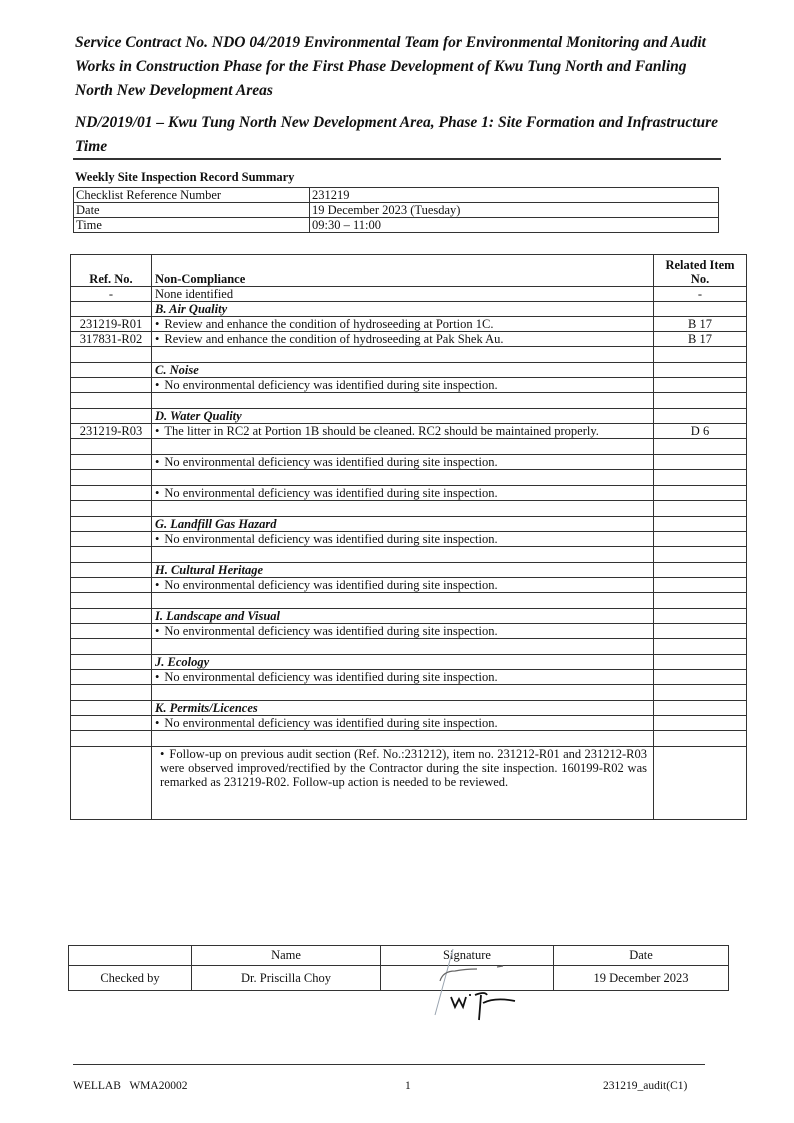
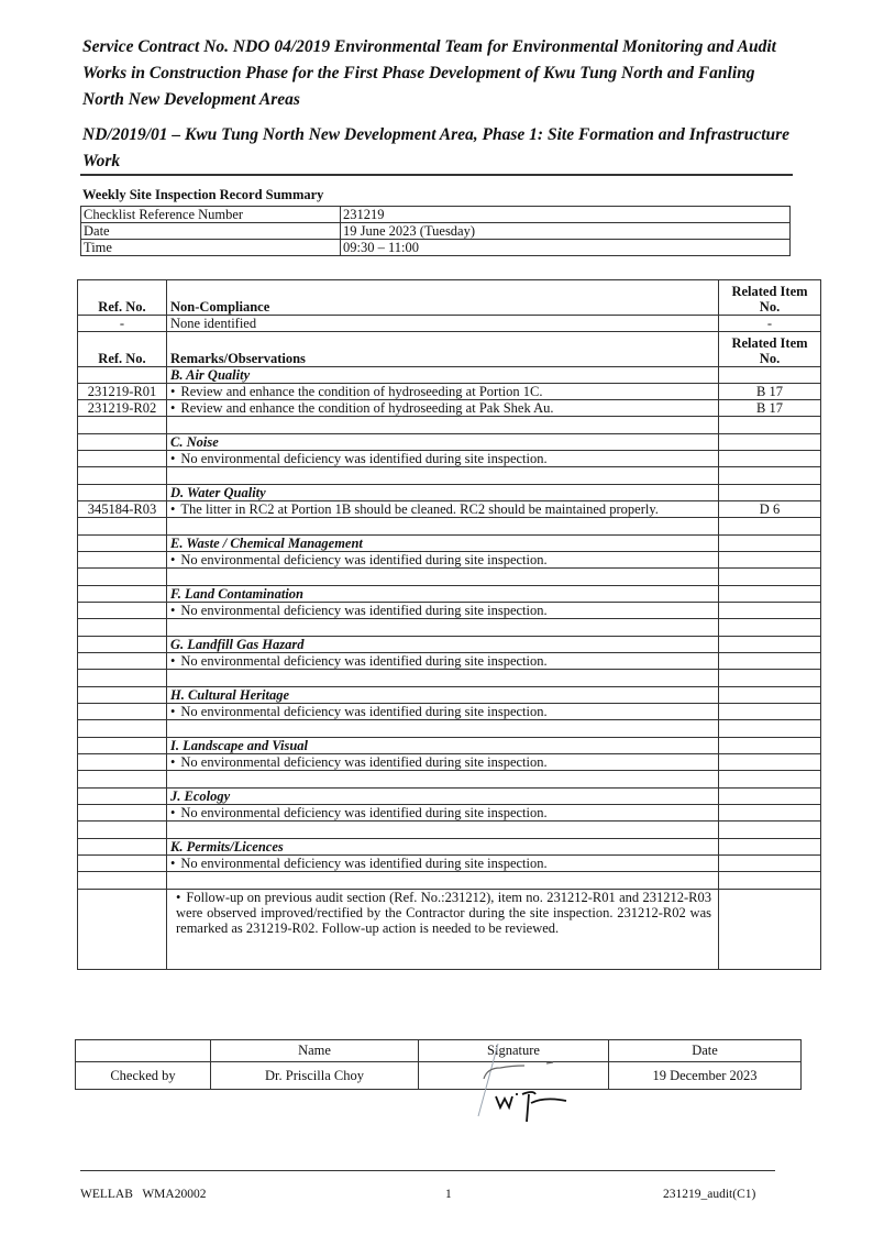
  Service Contract No. NDO 04/2019 Environmental Team for Environmental Monitoring and Audit Works in Construction Phase for the First Phase Development of Kwu Tung North and Fanling North New Development Areas
- ND/2019/01 – Kwu Tung North New Development Area, Phase 1: Site Formation and Infrastructure Time
+ ND/2019/01 – Kwu Tung North New Development Area, Phase 1: Site Formation and Infrastructure Work
  Weekly Site Inspection Record Summary
  Checklist Reference Number	231219
- Date	19 December 2023 (Tuesday)
+ Date	19 June 2023 (Tuesday)
  Time	09:30 – 11:00
  Ref. No.	Non-Compliance	Related Item No.
  -	None identified	-
+ Ref. No.	Remarks/Observations	Related Item No.
  	B. Air Quality
  231219-R01	• Review and enhance the condition of hydroseeding at Portion 1C.	B 17
- 317831-R02	• Review and enhance the condition of hydroseeding at Pak Shek Au.	B 17
+ 231219-R02	• Review and enhance the condition of hydroseeding at Pak Shek Au.	B 17
  	C. Noise
  	• No environmental deficiency was identified during site inspection.
  	D. Water Quality
- 231219-R03	• The litter in RC2 at Portion 1B should be cleaned. RC2 should be maintained properly.	D 6
+ 345184-R03	• The litter in RC2 at Portion 1B should be cleaned. RC2 should be maintained properly.	D 6
+ 	E. Waste / Chemical Management
  	• No environmental deficiency was identified during site inspection.
+ 	F. Land Contamination
  	• No environmental deficiency was identified during site inspection.
  	G. Landfill Gas Hazard
  	• No environmental deficiency was identified during site inspection.
  	H. Cultural Heritage
  	• No environmental deficiency was identified during site inspection.
  	I. Landscape and Visual
  	• No environmental deficiency was identified during site inspection.
  	J. Ecology
  	• No environmental deficiency was identified during site inspection.
  	K. Permits/Licences
  	• No environmental deficiency was identified during site inspection.
- 	• Follow-up on previous audit section (Ref. No.:231212), item no. 231212-R01 and 231212-R03 were observed improved/rectified by the Contractor during the site inspection. 160199-R02 was remarked as 231219-R02. Follow-up action is needed to be reviewed.
+ 	• Follow-up on previous audit section (Ref. No.:231212), item no. 231212-R01 and 231212-R03 were observed improved/rectified by the Contractor during the site inspection. 231212-R02 was remarked as 231219-R02. Follow-up action is needed to be reviewed.
  	Name	Sgnature	Date
  Checked by	Dr. Priscilla Choy		19 December 2023
  WELLAB WMA20002
  1
  231219_audit(C1)
